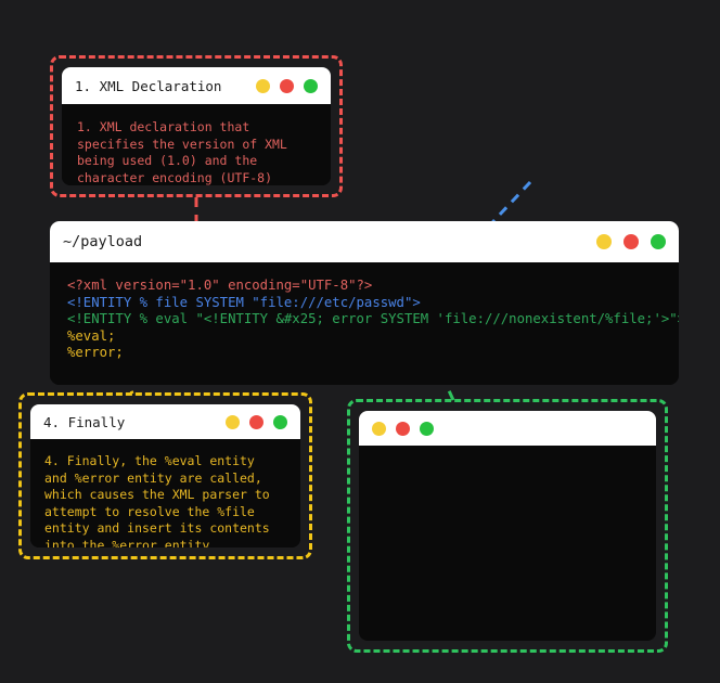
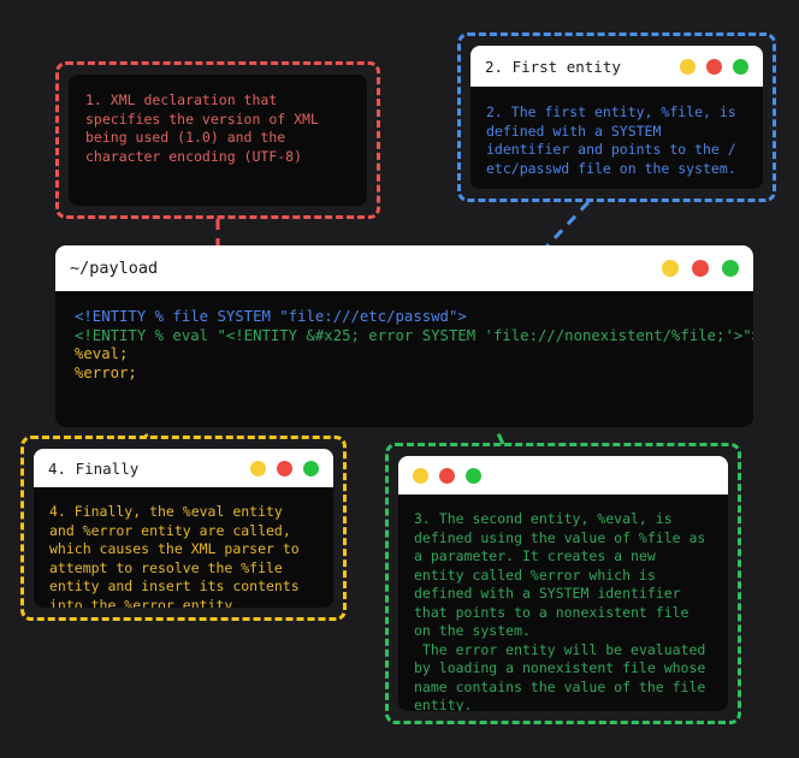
- 1. XML Declaration
  1. XML declaration that
  specifies the version of XML
  being used (1.0) and the
  character encoding (UTF-8)
+ 2. First entity
+ 2. The first entity, %file, is
+ defined with a SYSTEM
+ identifier and points to the /
+ etc/passwd file on the system.
  ~/payload
- <?xml version="1.0" encoding="UTF-8"?>
  <!ENTITY % file SYSTEM "file:///etc/passwd">
  <!ENTITY % eval "<!ENTITY &#x25; error SYSTEM 'file:///nonexistent/%file;'>"
  %eval;
  %error;
  4. Finally
  4. Finally, the %eval entity
  and %error entity are called,
  which causes the XML parser to
  attempt to resolve the %file
  entity and insert its contents
  into the %error entity.
+ 3. The second entity, %eval, is
+ defined using the value of %file as
+ a parameter. It creates a new
+ entity called %error which is
+ defined with a SYSTEM identifier
+ that points to a nonexistent file
+ on the system.
+ The error entity will be evaluated
+ by loading a nonexistent file whose
+ name contains the value of the file
+ entity.
